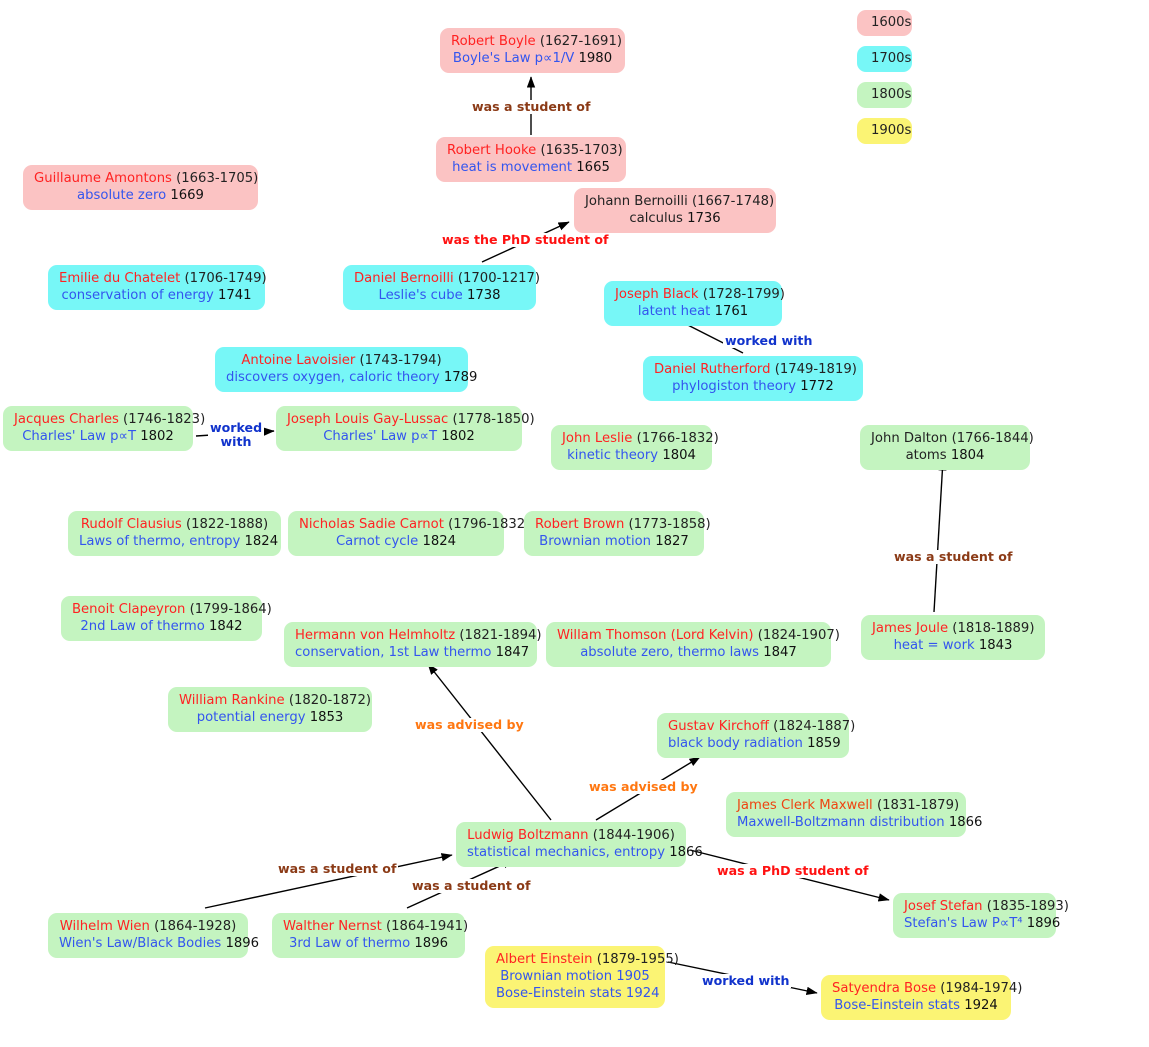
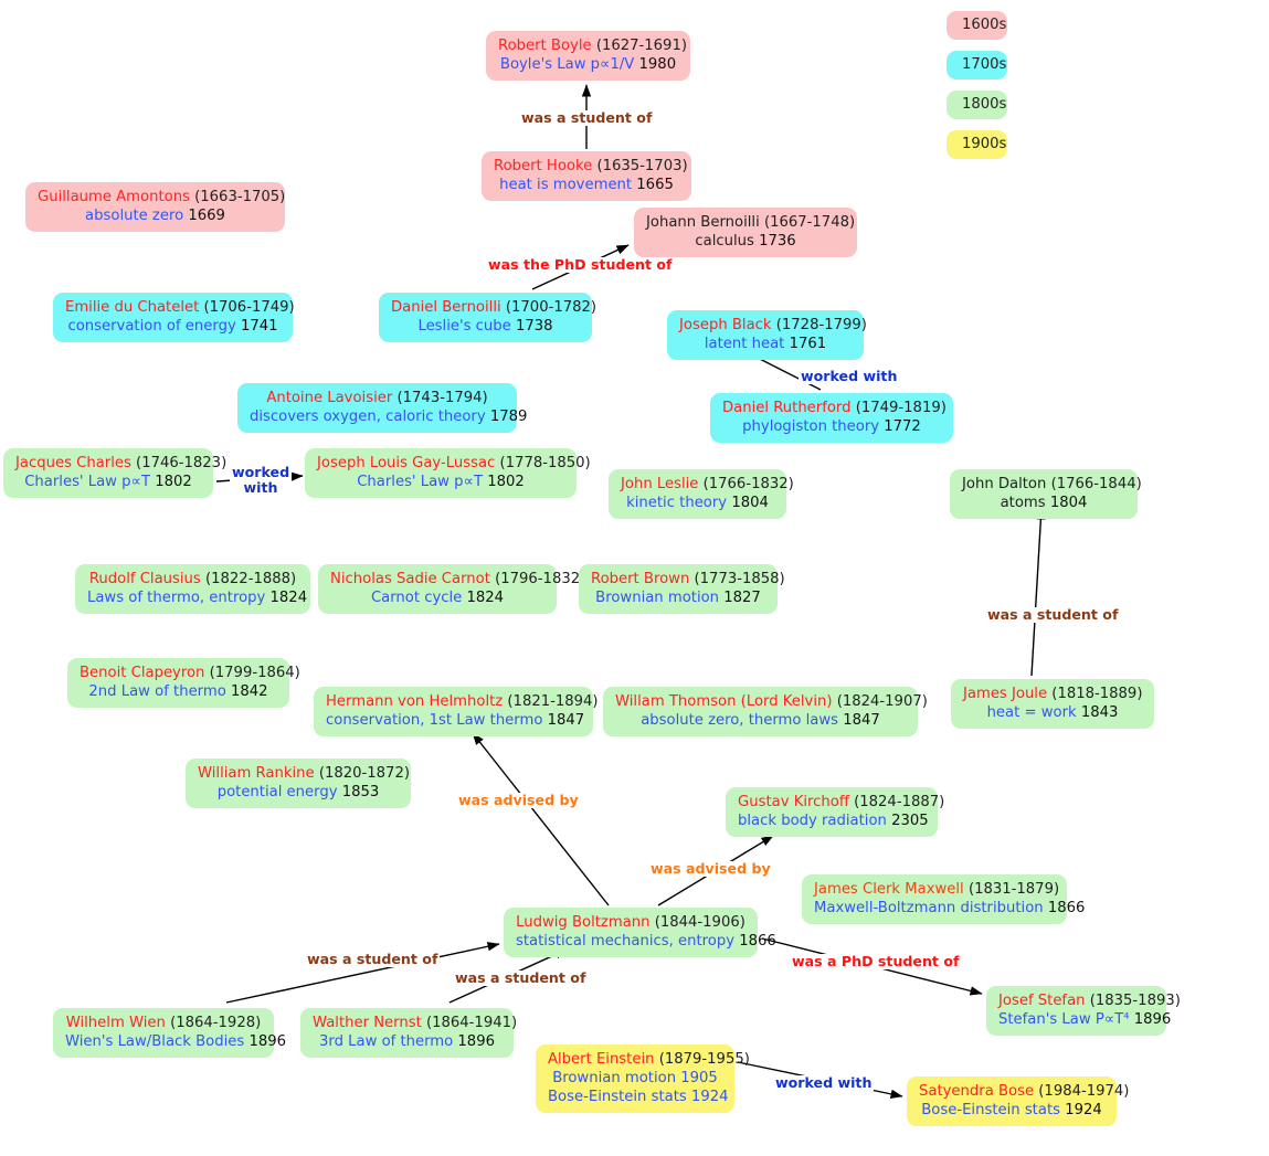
  Robert Boyle (1627-1691)
  Boyle's Law p∝1/V 1980
  Robert Hooke (1635-1703)
  heat is movement 1665
  Guillaume Amontons (1663-1705)
  absolute zero 1669
  Johann Bernoilli (1667-1748)
  calculus 1736
  Emilie du Chatelet (1706-1749)
  conservation of energy 1741
- Daniel Bernoilli (1700-1217)
+ Daniel Bernoilli (1700-1782)
  Leslie's cube 1738
  Joseph Black (1728-1799)
  latent heat 1761
  Antoine Lavoisier (1743-1794)
  discovers oxygen, caloric theory 1789
  Daniel Rutherford (1749-1819)
  phylogiston theory 1772
  Jacques Charles (1746-1823)
  Charles' Law p∝T 1802
  Joseph Louis Gay-Lussac (1778-1850)
  Charles' Law p∝T 1802
  John Leslie (1766-1832)
  kinetic theory 1804
  John Dalton (1766-1844)
  atoms 1804
  Rudolf Clausius (1822-1888)
  Laws of thermo, entropy 1824
  Nicholas Sadie Carnot (1796-1832
  Carnot cycle 1824
  Robert Brown (1773-1858)
  Brownian motion 1827
  Benoit Clapeyron (1799-1864)
  2nd Law of thermo 1842
  Hermann von Helmholtz (1821-1894)
  conservation, 1st Law thermo 1847
  Willam Thomson (Lord Kelvin) (1824-1907)
  absolute zero, thermo laws 1847
  James Joule (1818-1889)
  heat = work 1843
  William Rankine (1820-1872)
  potential energy 1853
  Gustav Kirchoff (1824-1887)
- black body radiation 1859
+ black body radiation 2305
  James Clerk Maxwell (1831-1879)
  Maxwell-Boltzmann distribution 1866
  Ludwig Boltzmann (1844-1906)
  statistical mechanics, entropy 1866
  Josef Stefan (1835-1893)
  Stefan's Law P∝T⁴ 1896
  Wilhelm Wien (1864-1928)
  Wien's Law/Black Bodies 1896
  Walther Nernst (1864-1941)
  3rd Law of thermo 1896
  Albert Einstein (1879-1955)
  Brownian motion 1905
  Bose-Einstein stats 1924
  Satyendra Bose (1984-1974)
  Bose-Einstein stats 1924
  was a student of
  was the PhD student of
  worked with
  worked with
  was a student of
  was advised by
  was advised by
  was a PhD student of
  was a student of
  was a student of
  worked with
  1600s
  1700s
  1800s
  1900s
